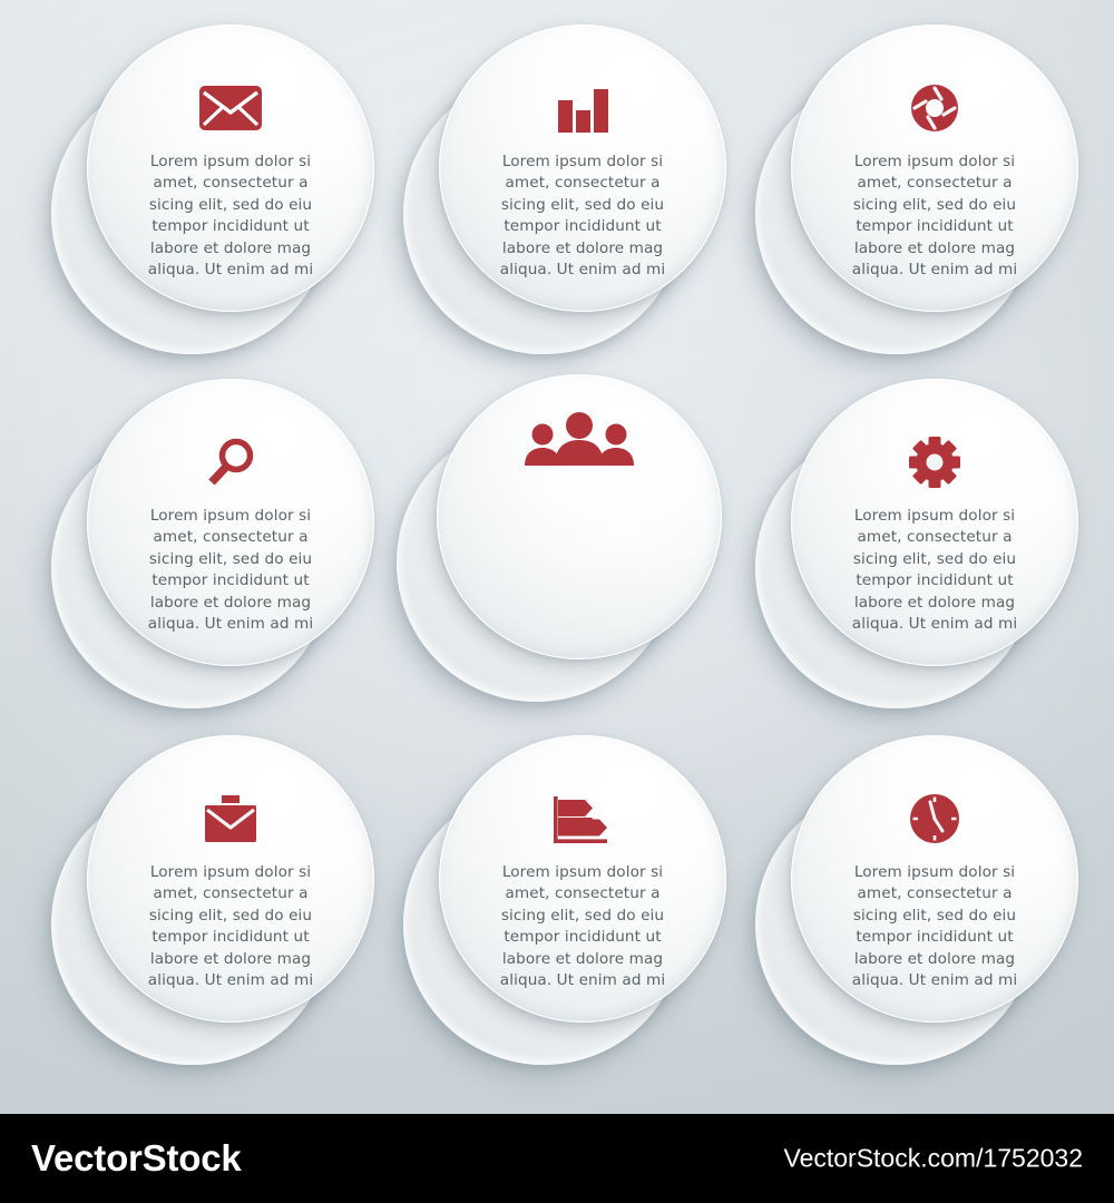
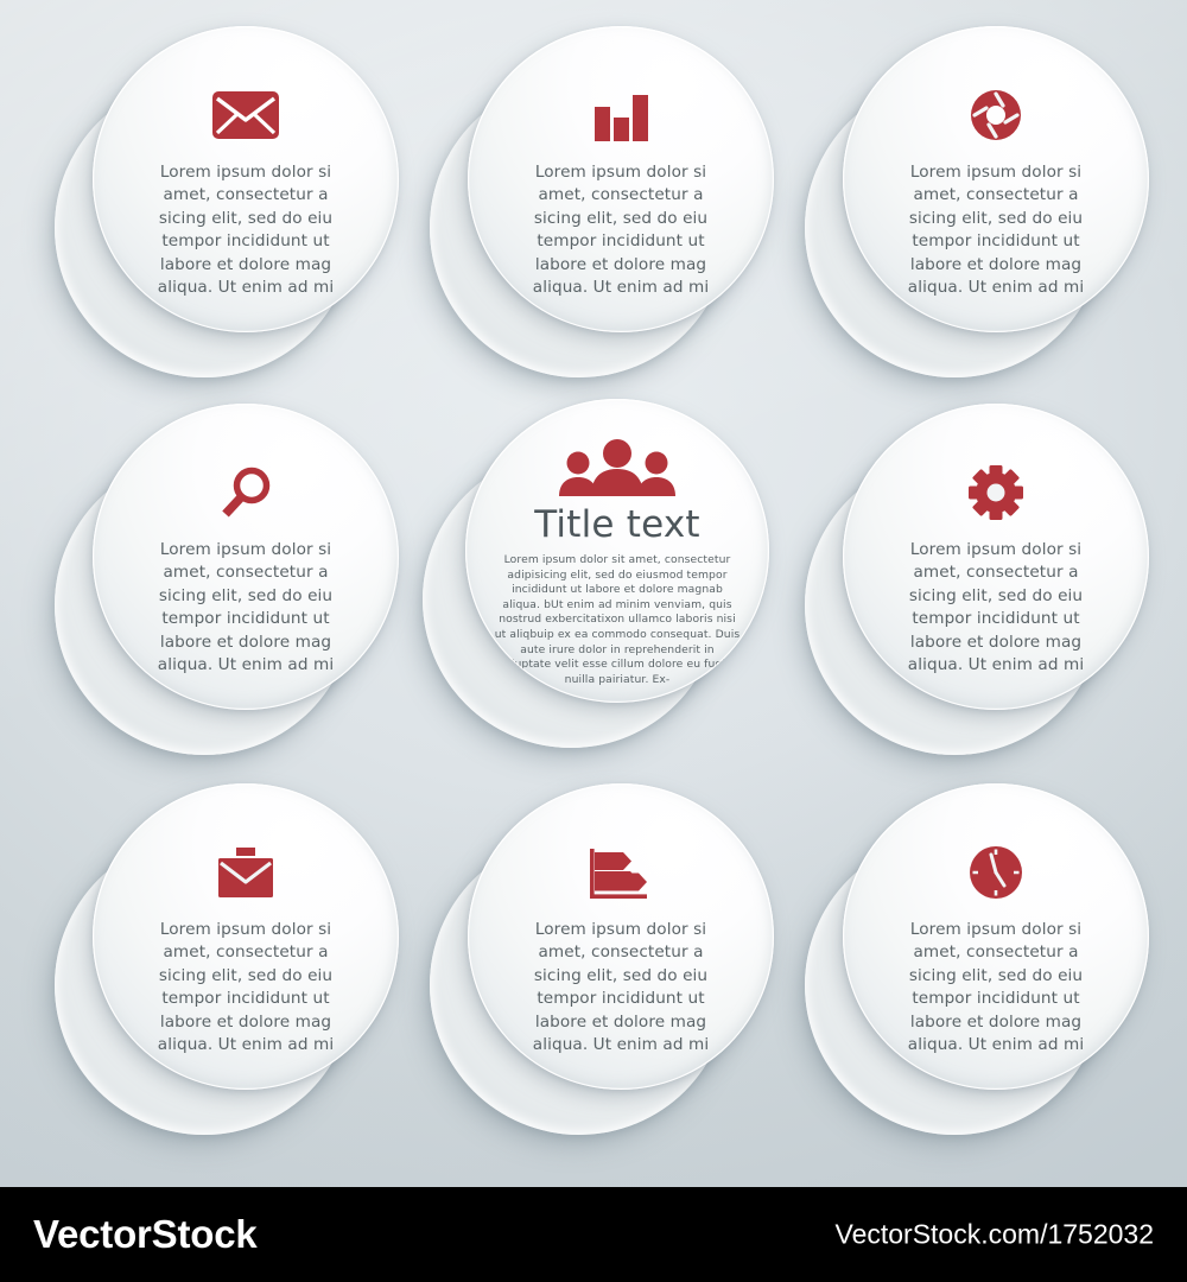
  Lorem ipsum dolor si amet, consectetur a sicing elit, sed do eiu tempor incididunt ut labore et dolore mag aliqua. Ut enim ad mi
  Lorem ipsum dolor si amet, consectetur a sicing elit, sed do eiu tempor incididunt ut labore et dolore mag aliqua. Ut enim ad mi
  Lorem ipsum dolor si amet, consectetur a sicing elit, sed do eiu tempor incididunt ut labore et dolore mag aliqua. Ut enim ad mi
  Lorem ipsum dolor si amet, consectetur a sicing elit, sed do eiu tempor incididunt ut labore et dolore mag aliqua. Ut enim ad mi
+ Title text
+ Lorem ipsum dolor sit amet, consectetur adipisicing elit, sed do eiusmod tempor incididunt ut labore et dolore magnab aliqua. bUt enim ad minim venviam, quis nostrud exbercitatixon ullamco laboris nisi ut aliqbuip ex ea commodo consequat. Duis aute irure dolor in reprehenderit in voluptate velit esse cillum dolore eu fugiat nuilla pairiatur. Ex-
  Lorem ipsum dolor si amet, consectetur a sicing elit, sed do eiu tempor incididunt ut labore et dolore mag aliqua. Ut enim ad mi
  Lorem ipsum dolor si amet, consectetur a sicing elit, sed do eiu tempor incididunt ut labore et dolore mag aliqua. Ut enim ad mi
  Lorem ipsum dolor si amet, consectetur a sicing elit, sed do eiu tempor incididunt ut labore et dolore mag aliqua. Ut enim ad mi
  Lorem ipsum dolor si amet, consectetur a sicing elit, sed do eiu tempor incididunt ut labore et dolore mag aliqua. Ut enim ad mi
  VectorStock
  VectorStock.com/1752032
